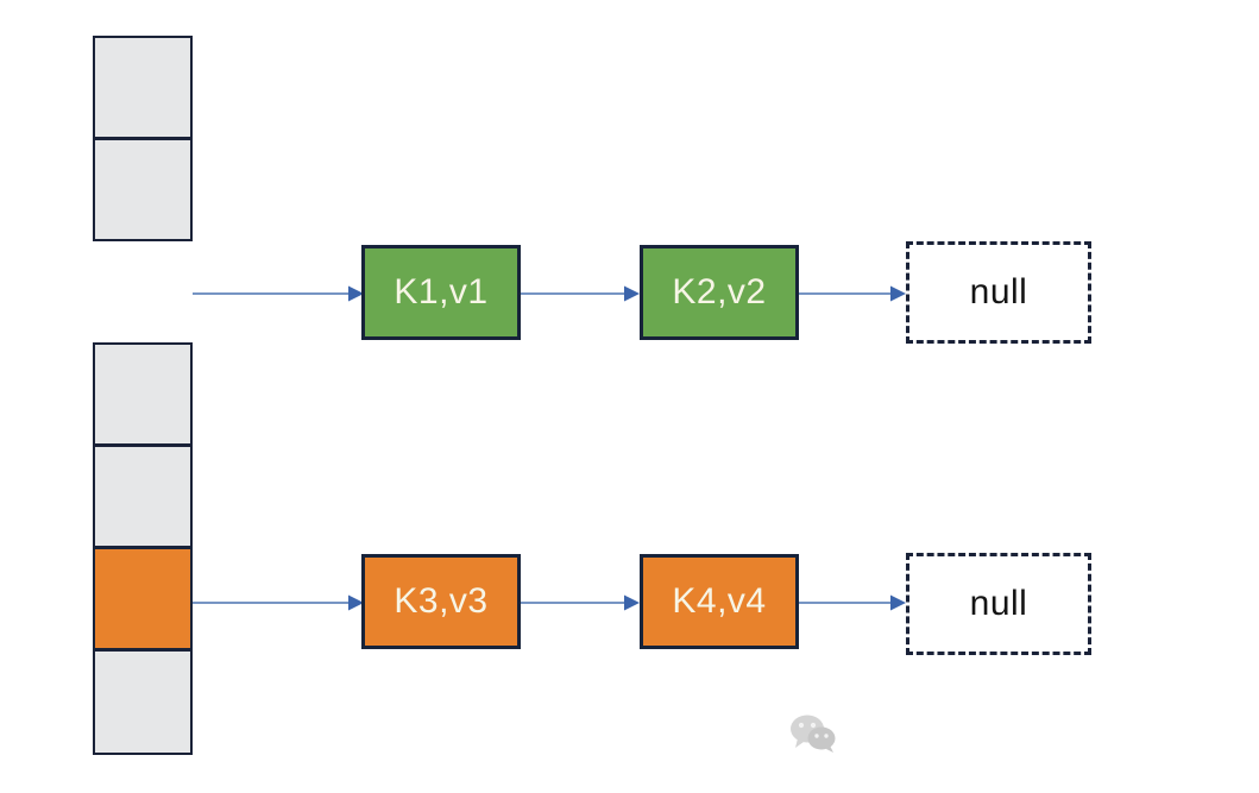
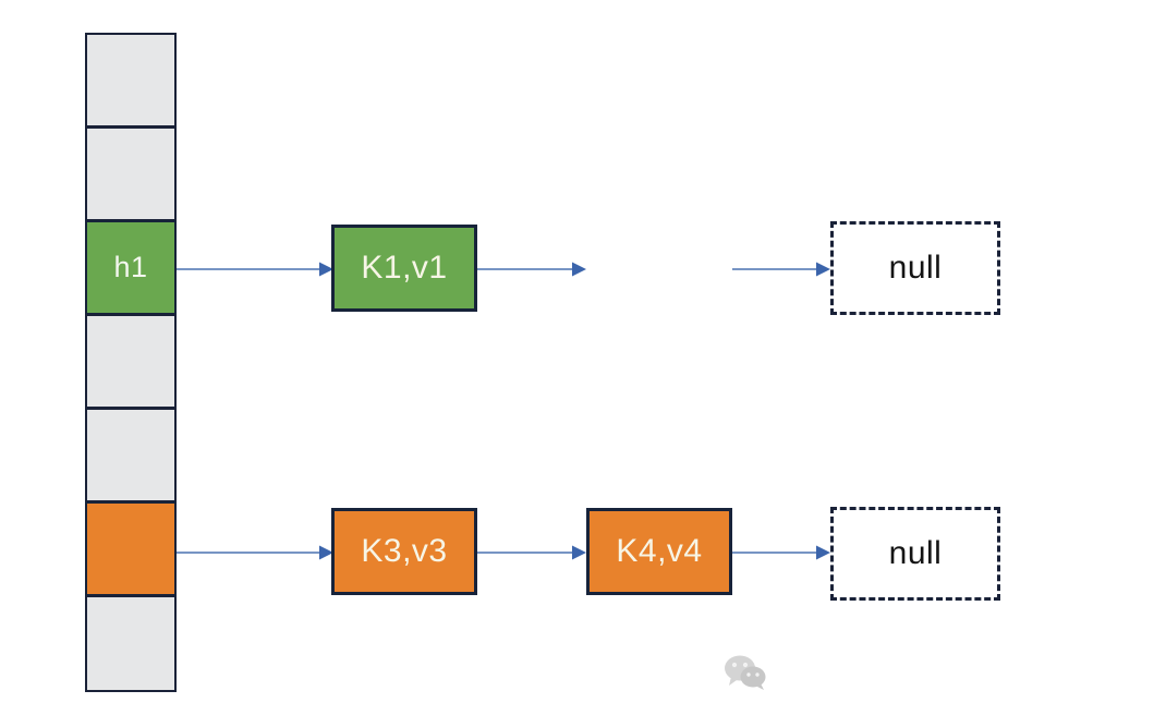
+ h1
  K1,v1
- K2,v2
  null
  K3,v3
  K4,v4
  null
